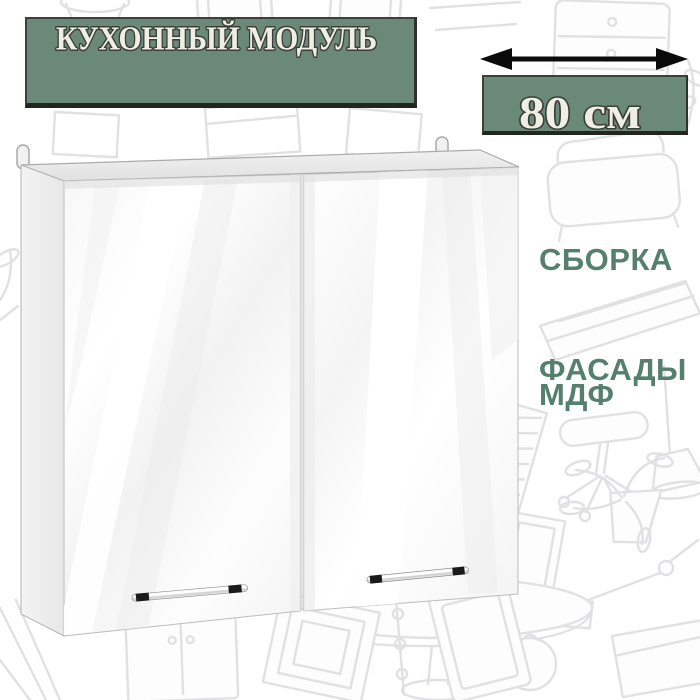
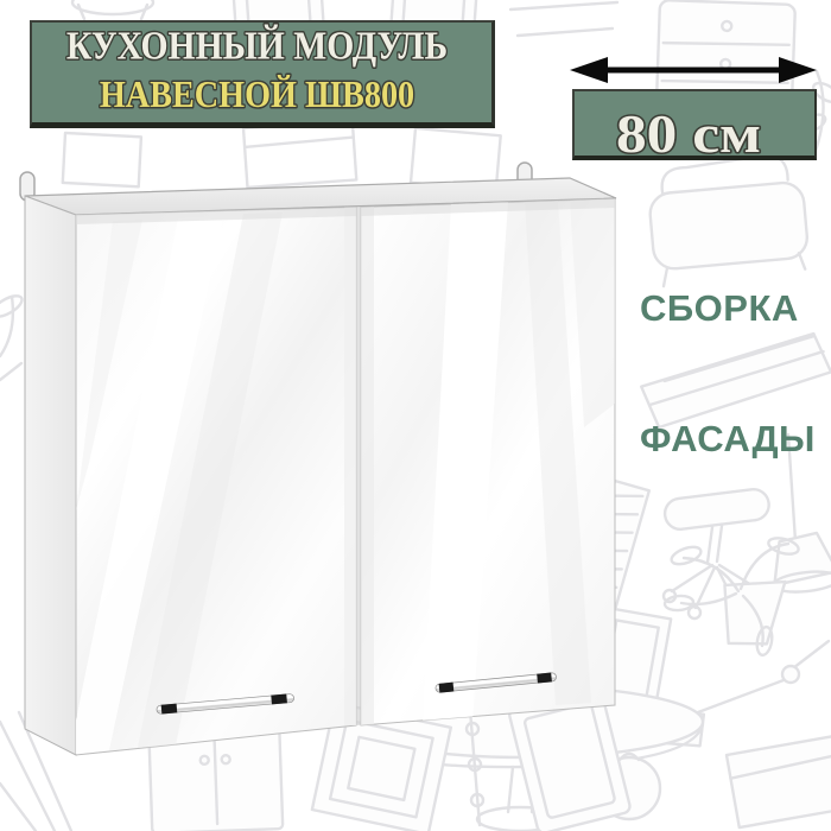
  КУХОННЫЙ МОДУЛЬ
+ НАВЕСНОЙ ШВ800
  80 см
  СБОРКА
  ФАСАДЫ
- МДФ
